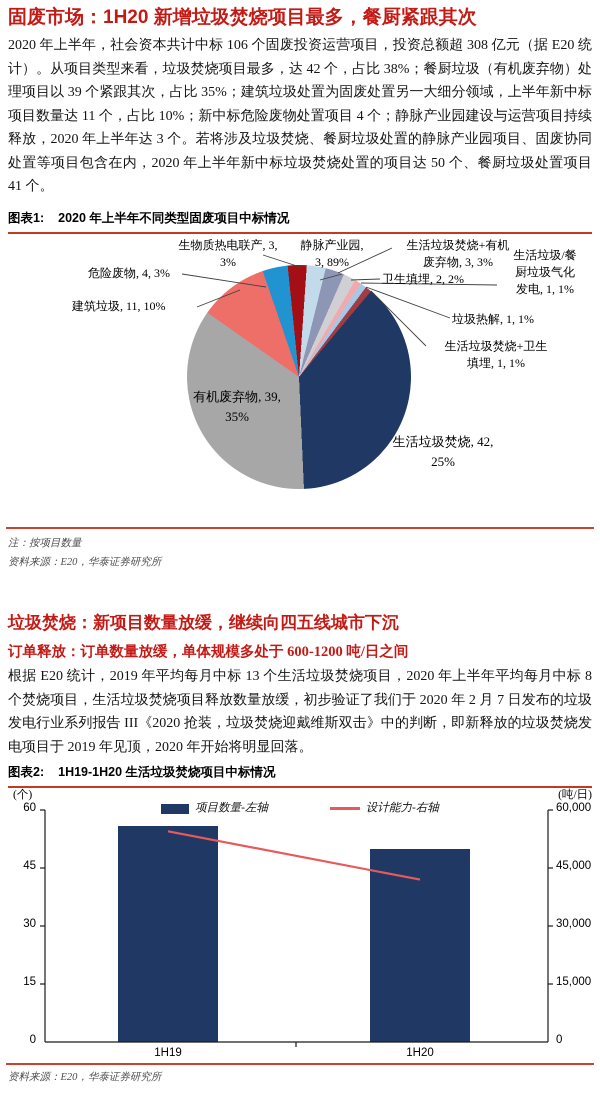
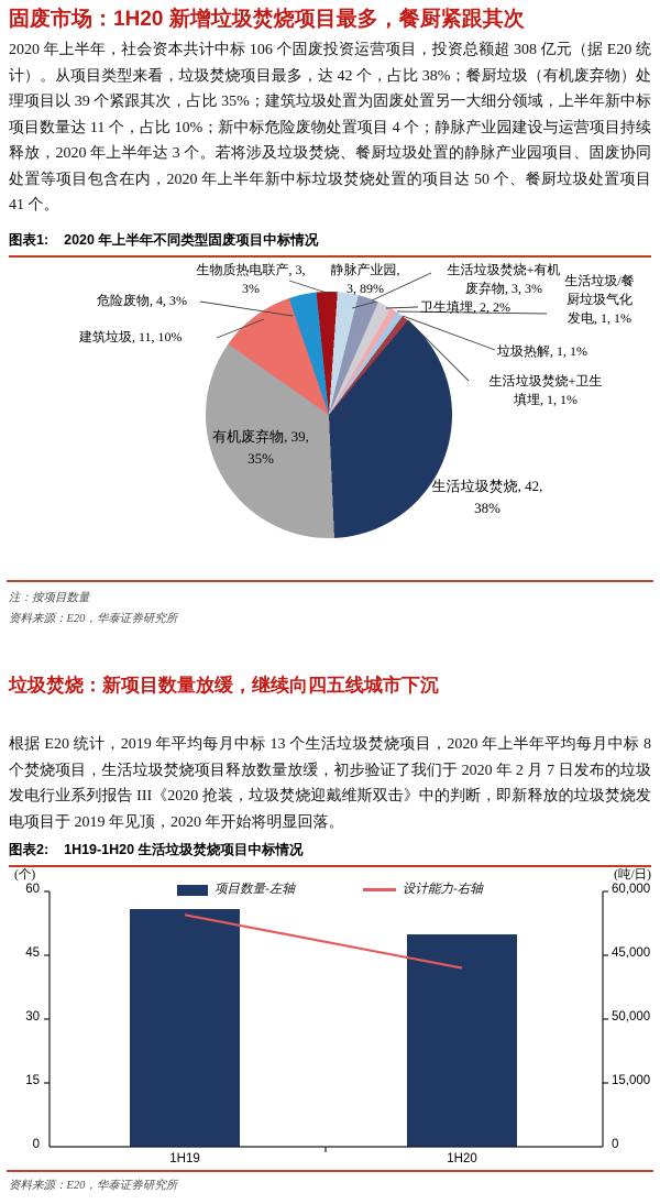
  固废市场：1H20 新增垃圾焚烧项目最多，餐厨紧跟其次
  2020 年上半年，社会资本共计中标 106 个固废投资运营项目，投资总额超 308 亿元（据 E20 统计）。从项目类型来看，垃圾焚烧项目最多，达 42 个，占比 38%；餐厨垃圾（有机废弃物）处理项目以 39 个紧跟其次，占比 35%；建筑垃圾处置为固废处置另一大细分领域，上半年新中标项目数量达 11 个，占比 10%；新中标危险废物处置项目 4 个；静脉产业园建设与运营项目持续释放，2020 年上半年达 3 个。若将涉及垃圾焚烧、餐厨垃圾处置的静脉产业园项目、固废协同处置等项目包含在内，2020 年上半年新中标垃圾焚烧处置的项目达 50 个、餐厨垃圾处置项目 41 个。
  图表1: 2020 年上半年不同类型固废项目中标情况
  生物质热电联产, 3,
  3%
  静脉产业园,
  3, 89%
  生活垃圾焚烧+有机
  废弃物, 3, 3%
  生活垃圾/餐
  厨垃圾气化
  发电, 1, 1%
  危险废物, 4, 3%
  卫生填埋, 2, 2%
  建筑垃圾, 11, 10%
  垃圾热解, 1, 1%
  生活垃圾焚烧+卫生
  填埋, 1, 1%
  有机废弃物, 39,
  35%
  生活垃圾焚烧, 42,
- 25%
+ 38%
  注：按项目数量
  资料来源：E20，华泰证券研究所
  垃圾焚烧：新项目数量放缓，继续向四五线城市下沉
- 订单释放：订单数量放缓，单体规模多处于 600-1200 吨/日之间
  根据 E20 统计，2019 年平均每月中标 13 个生活垃圾焚烧项目，2020 年上半年平均每月中标 8 个焚烧项目，生活垃圾焚烧项目释放数量放缓，初步验证了我们于 2020 年 2 月 7 日发布的垃圾发电行业系列报告 III《2020 抢装，垃圾焚烧迎戴维斯双击》中的判断，即新释放的垃圾焚烧发电项目于 2019 年见顶，2020 年开始将明显回落。
  图表2: 1H19-1H20 生活垃圾焚烧项目中标情况
  (个)
  (吨/日)
  项目数量-左轴
  设计能力-右轴
  60
  45
  30
  15
  0
  60,000
  45,000
- 30,000
+ 50,000
  15,000
  0
  1H19
  1H20
  资料来源：E20，华泰证券研究所
